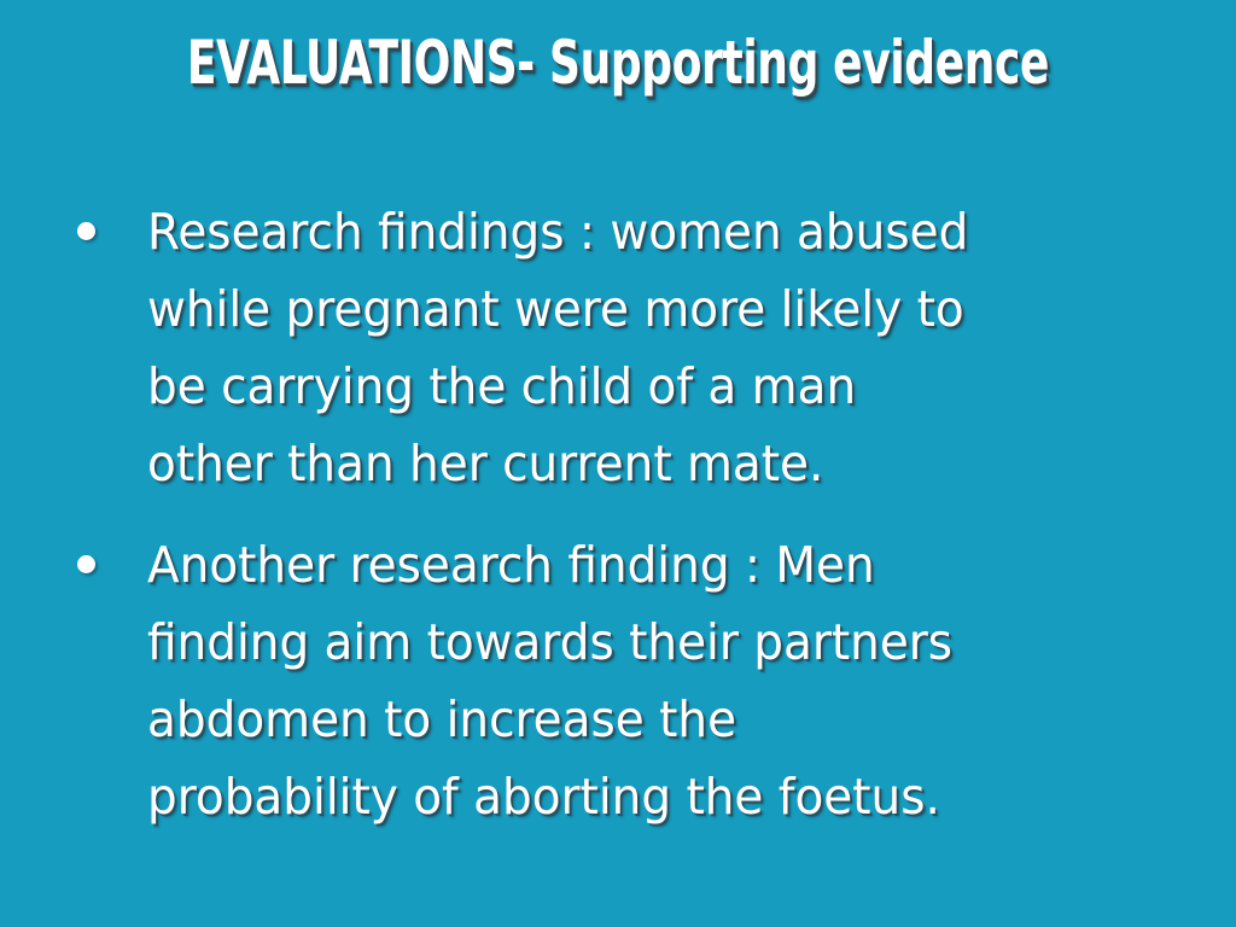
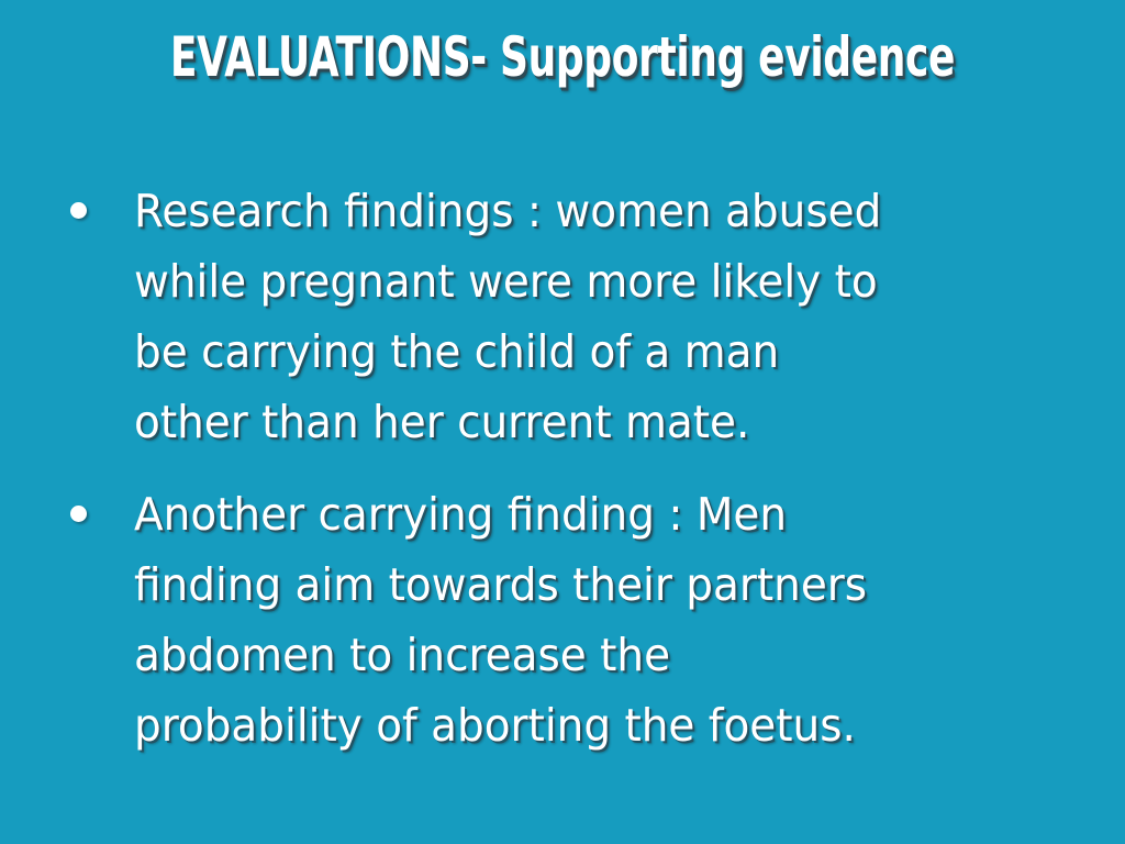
  EVALUATIONS- Supporting evidence
  Research findings : women abused
  while pregnant were more likely to
  be carrying the child of a man
  other than her current mate.
- Another research finding : Men
+ Another carrying finding : Men
  finding aim towards their partners
  abdomen to increase the
  probability of aborting the foetus.
